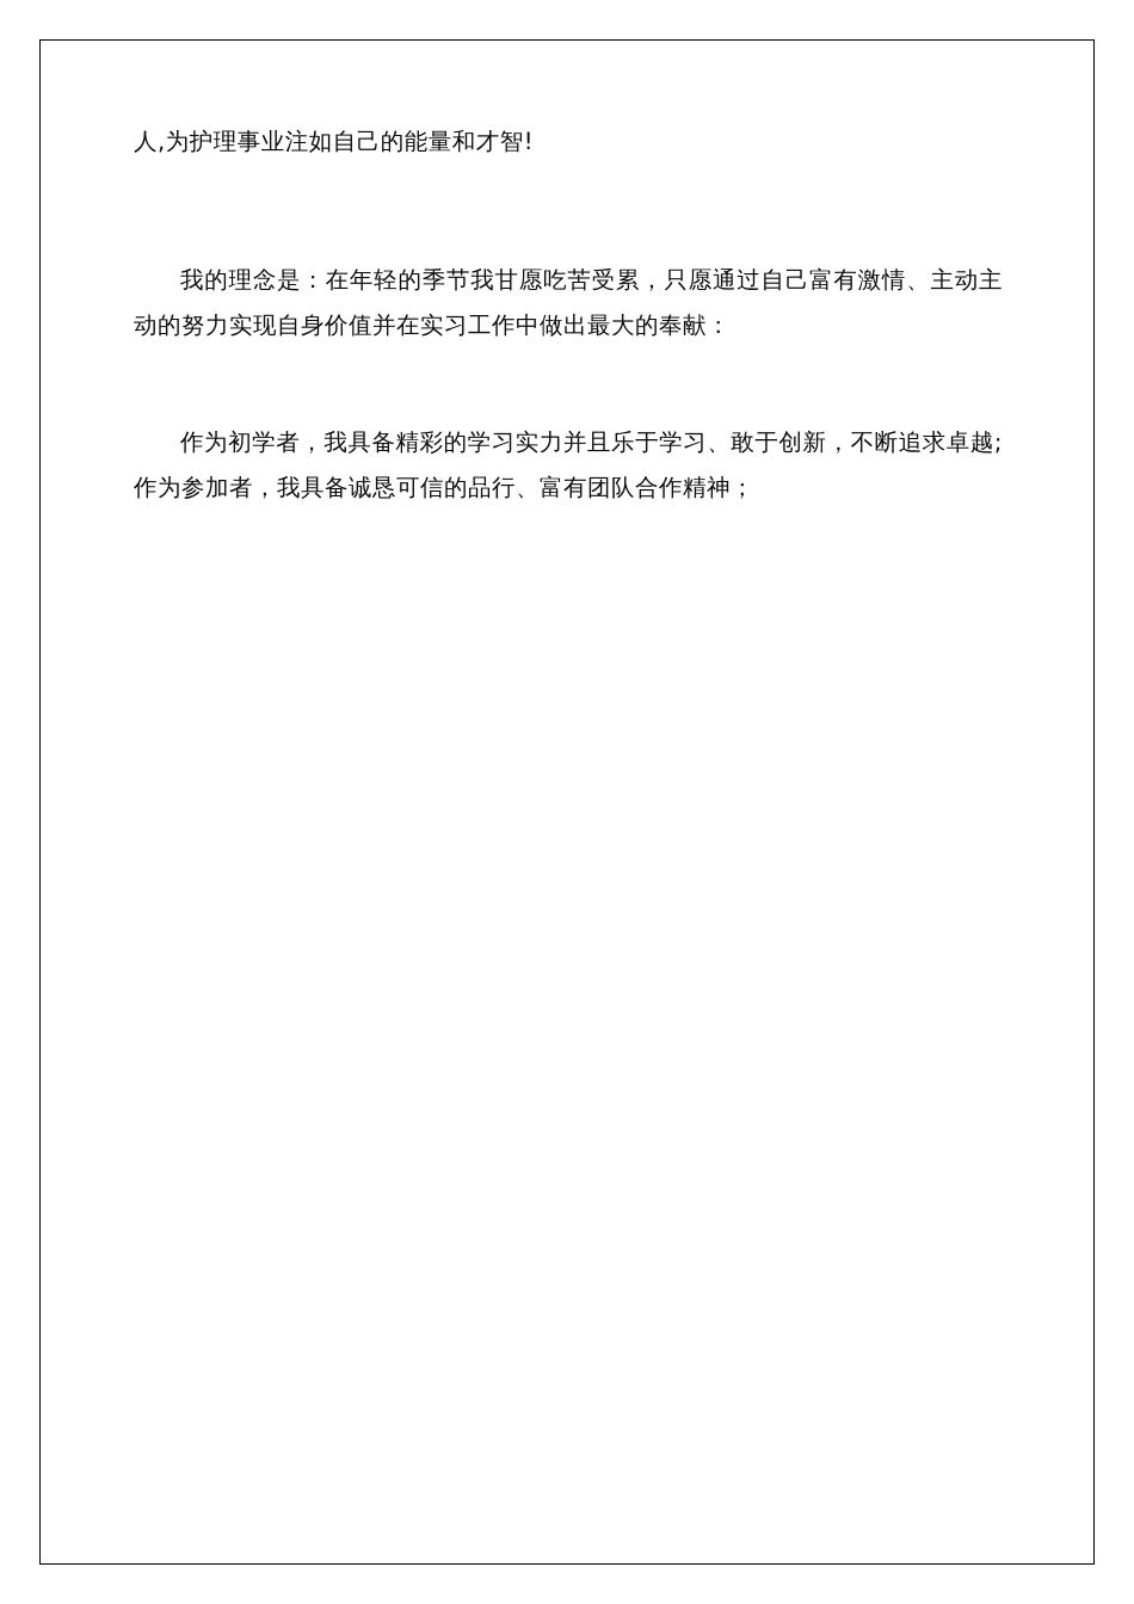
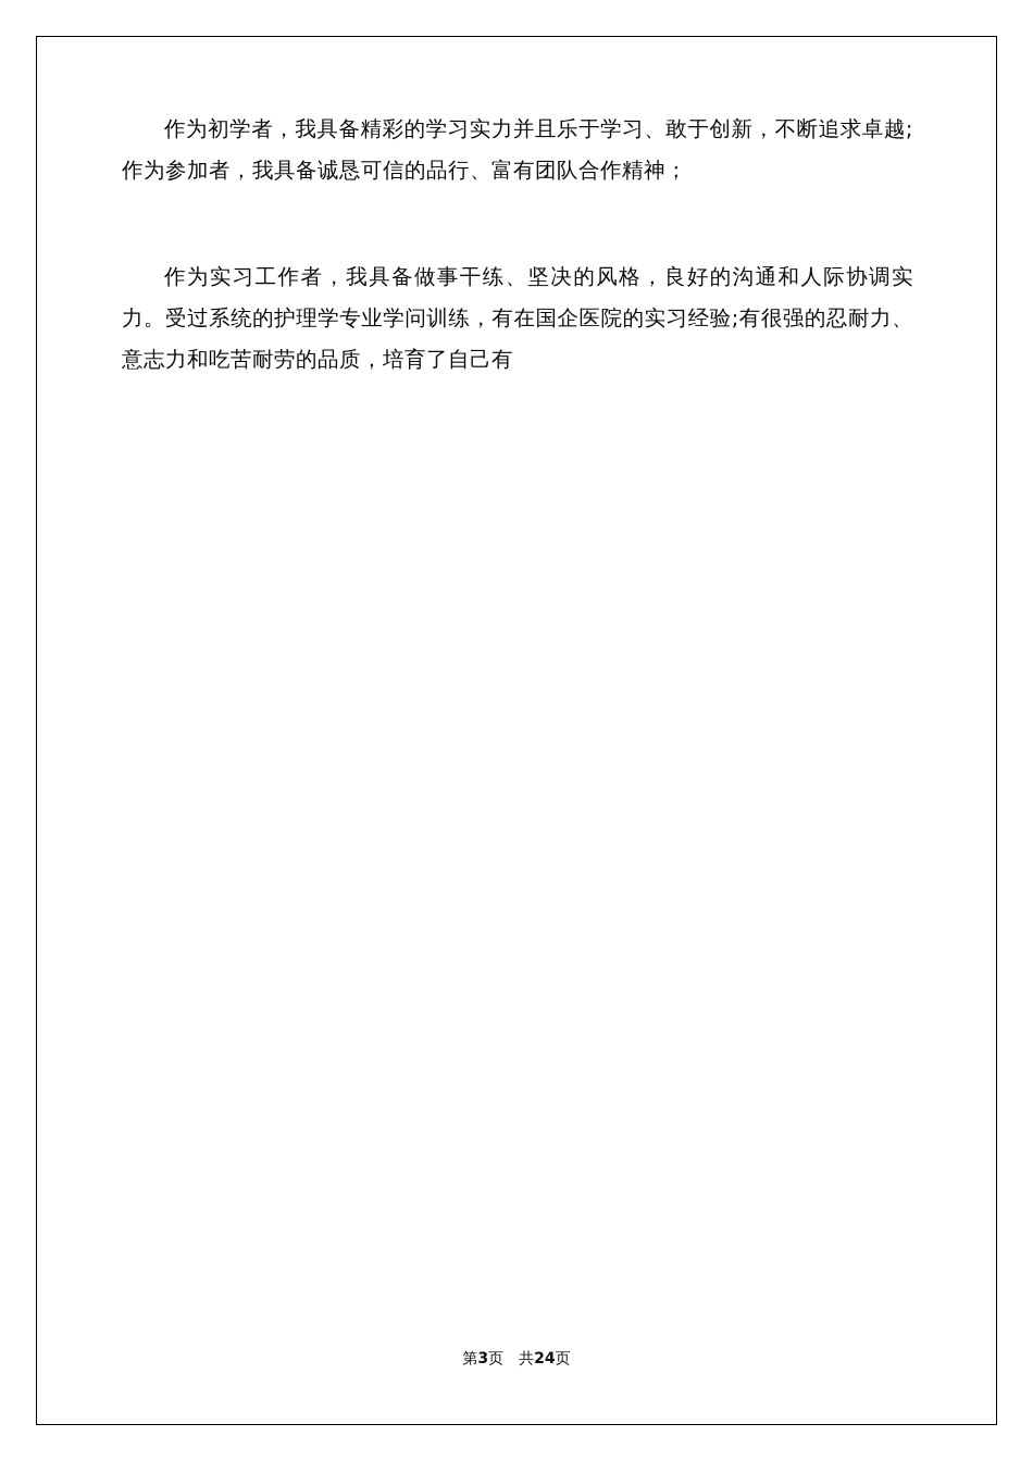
- 人,为护理事业注如自己的能量和才智!
- 我的理念是：在年轻的季节我甘愿吃苦受累，只愿通过自己富有激情、主动主动的努力实现自身价值并在实习工作中做出最大的奉献：
  作为初学者，我具备精彩的学习实力并且乐于学习、敢于创新，不断追求卓越;作为参加者，我具备诚恳可信的品行、富有团队合作精神；
+ 作为实习工作者，我具备做事干练、坚决的风格，良好的沟通和人际协调实力。受过系统的护理学专业学问训练，有在国企医院的实习经验;有很强的忍耐力、意志力和吃苦耐劳的品质，培育了自己有
+ 第3页 共24页
